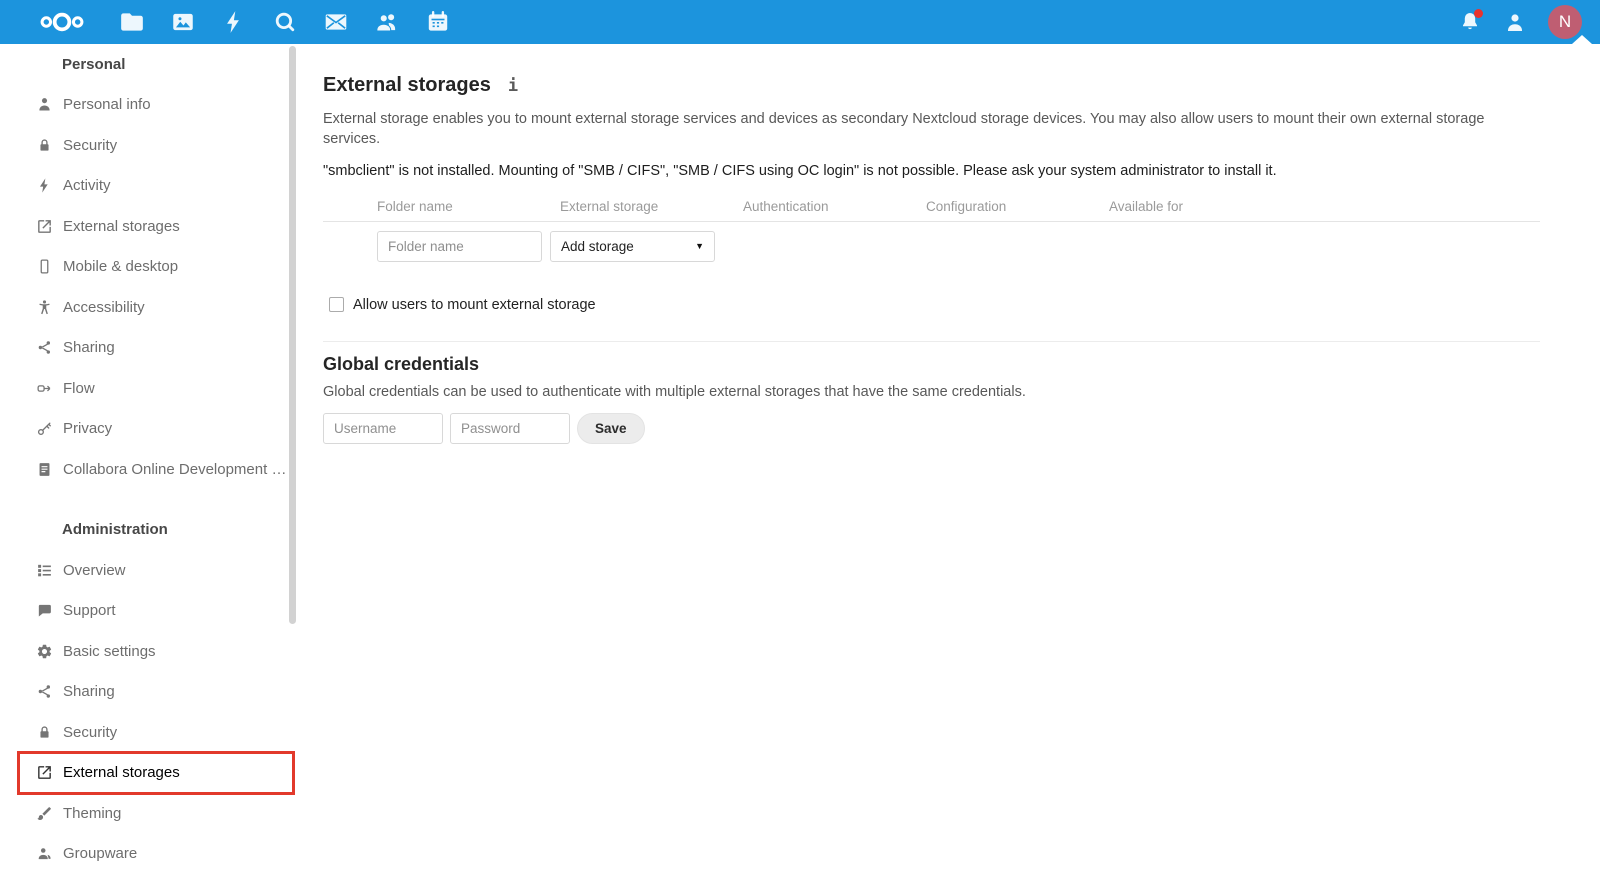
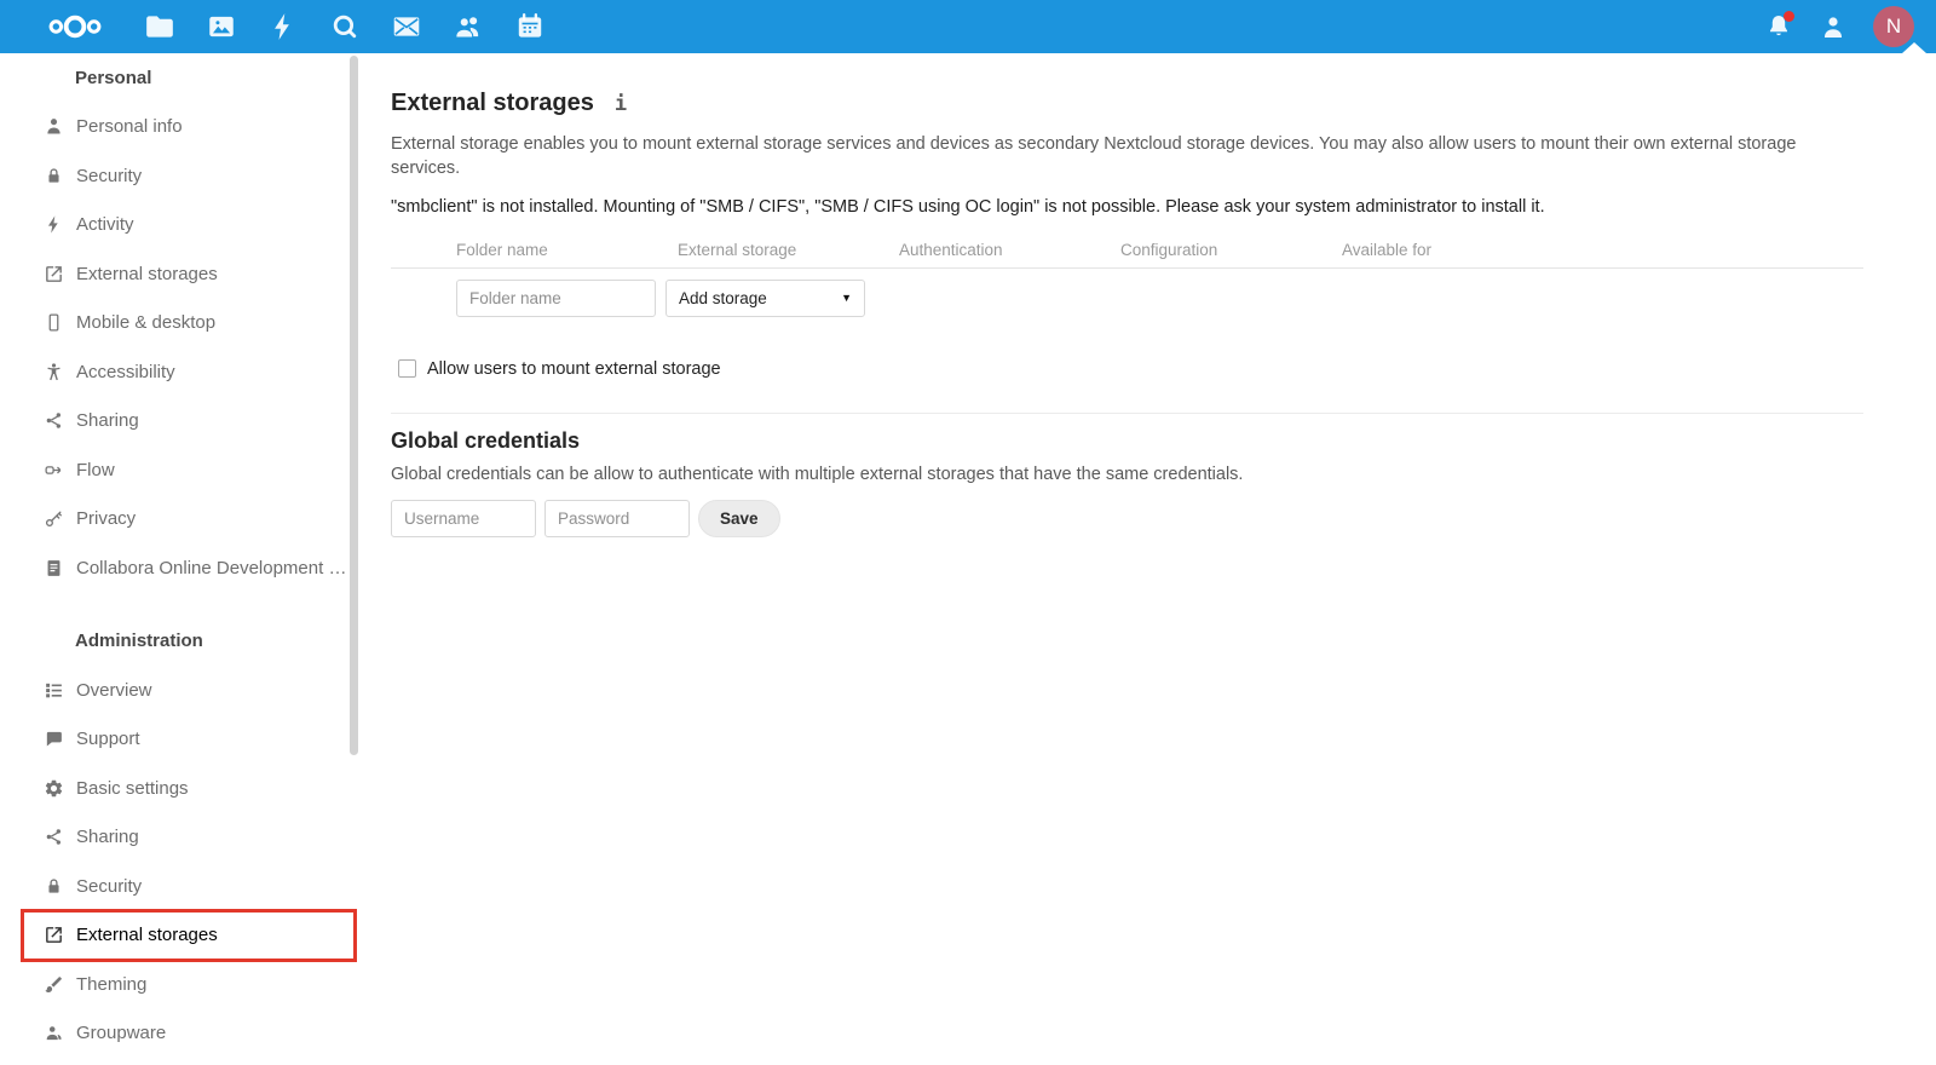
  N
  Personal
  Personal info
  Security
  Activity
  External storages
  Mobile & desktop
  Accessibility
  Sharing
  Flow
  Privacy
  Collabora Online Development Ed
  Administration
  Overview
  Support
  Basic settings
  Sharing
  Security
  External storages
  Theming
  Groupware
  External storages
  i
  External storage enables you to mount external storage services and devices as secondary Nextcloud storage devices. You may also allow users to mount their own external storage services.
  "smbclient" is not installed. Mounting of "SMB / CIFS", "SMB / CIFS using OC login" is not possible. Please ask your system administrator to install it.
  Folder name
  External storage
  Authentication
  Configuration
  Available for
  Folder name
  Add storage
  ▼
  Allow users to mount external storage
  Global credentials
- Global credentials can be used to authenticate with multiple external storages that have the same credentials.
+ Global credentials can be allow to authenticate with multiple external storages that have the same credentials.
  Username
  Password
  Save
